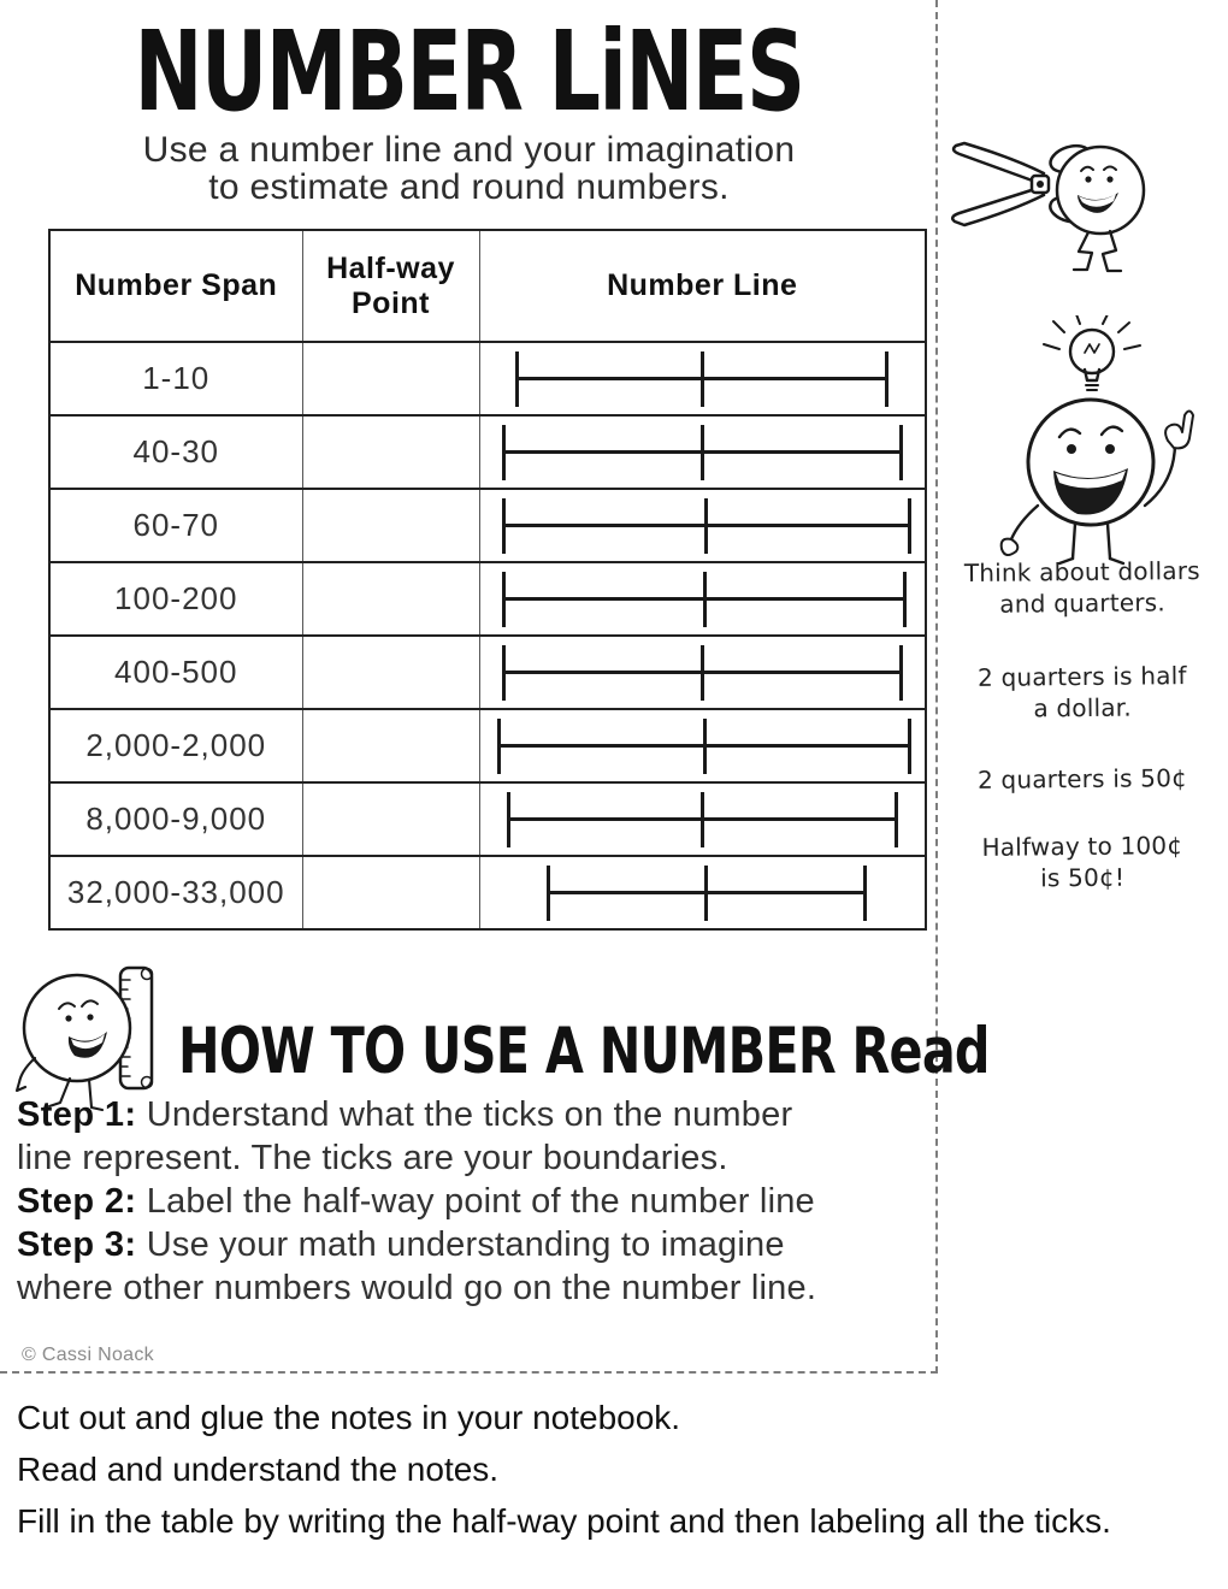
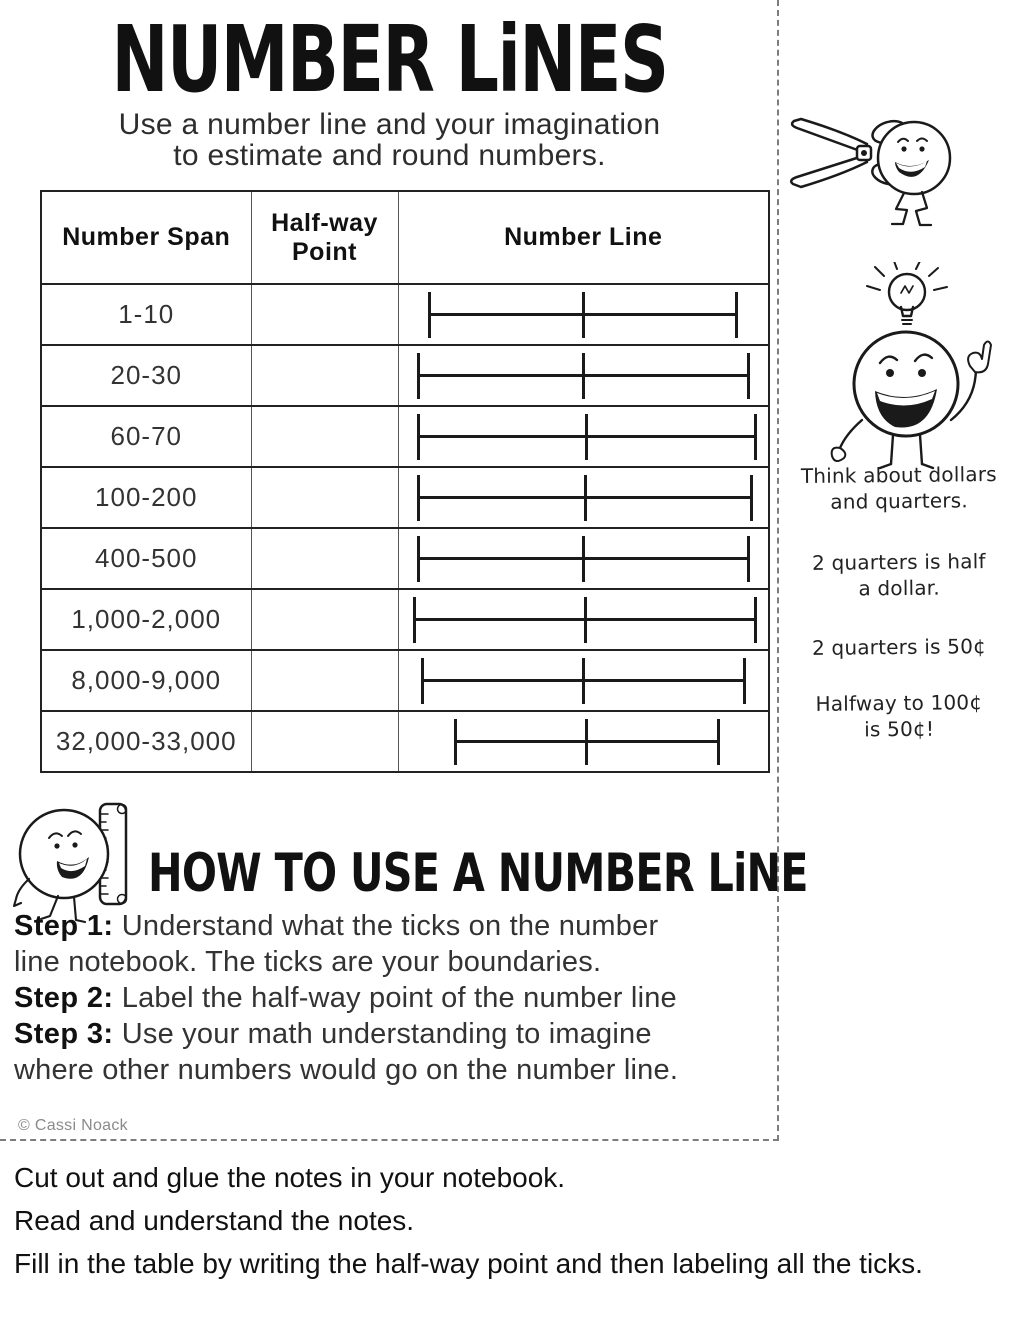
  NUMBER LiNES
  Use a number line and your imagination
  to estimate and round numbers.
  Number Span	Half-way Point	Number Line
  1-10
- 40-30
+ 20-30
  60-70
  100-200
  400-500
- 2,000-2,000
+ 1,000-2,000
  8,000-9,000
  32,000-33,000
  Think about dollars
  and quarters.
  2 quarters is half
  a dollar.
  2 quarters is 50¢
  Halfway to 100¢
  is 50¢!
- HOW TO USE A NUMBER Read
+ HOW TO USE A NUMBER LiNE
  Step 1: Understand what the ticks on the number
- line represent. The ticks are your boundaries.
+ line notebook. The ticks are your boundaries.
  Step 2: Label the half-way point of the number line
  Step 3: Use your math understanding to imagine
  where other numbers would go on the number line.
  © Cassi Noack
  Cut out and glue the notes in your notebook.
  Read and understand the notes.
  Fill in the table by writing the half-way point and then labeling all the ticks.
